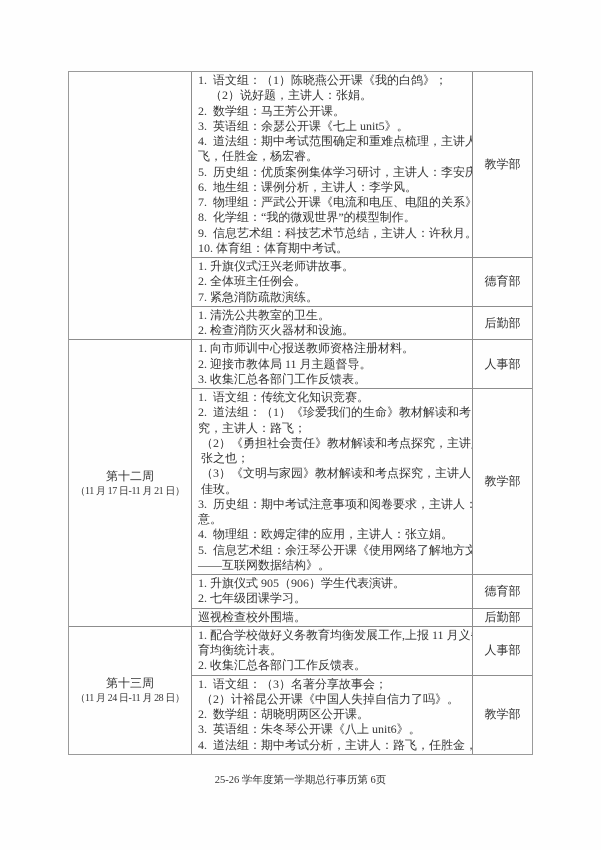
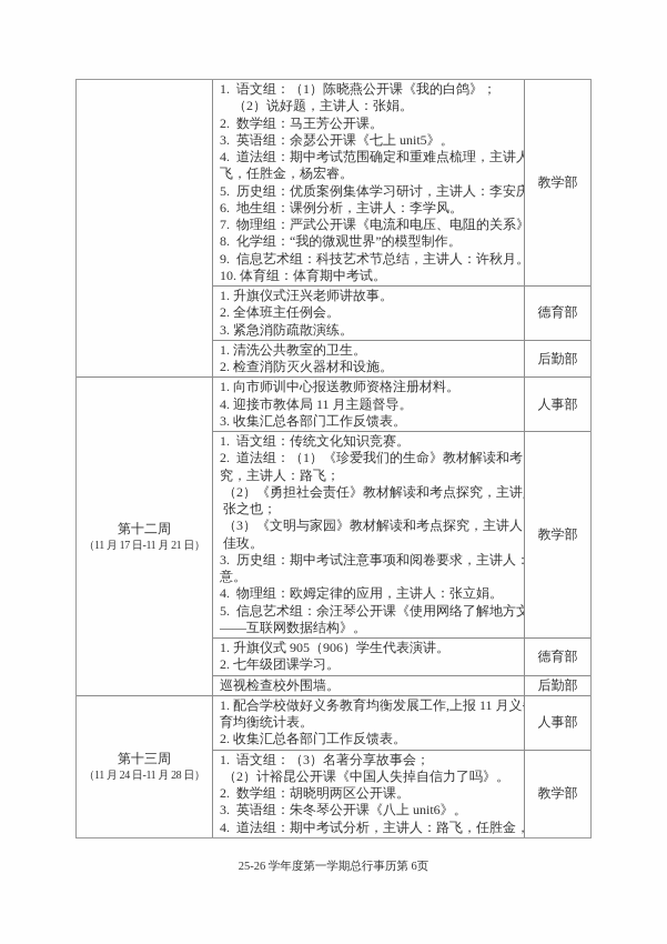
  1. 语文组：（1）陈晓燕公开课《我的白鸽》；
  （2）说好题，主讲人：张娟。
  2. 数学组：马王芳公开课。
  3. 英语组：余瑟公开课《七上 unit5》。
  4. 道法组：期中考试范围确定和重难点梳理，主讲人
  飞，任胜金，杨宏睿。
  5. 历史组：优质案例集体学习研讨，主讲人：李安庆
  6. 地生组：课例分析，主讲人：李学风。
  7. 物理组：严武公开课《电流和电压、电阻的关系》
  8. 化学组：“我的微观世界”的模型制作。
  9. 信息艺术组：科技艺术节总结，主讲人：许秋月。
  10. 体育组：体育期中考试。
  教学部
  1. 升旗仪式汪兴老师讲故事。
  2. 全体班主任例会。
- 7. 紧急消防疏散演练。
+ 3. 紧急消防疏散演练。
  德育部
  1. 清洗公共教室的卫生。
  2. 检查消防灭火器材和设施。
  后勤部
  第十二周
  （11 月 17 日-11 月 21 日）
  1. 向市师训中心报送教师资格注册材料。
- 2. 迎接市教体局 11 月主题督导。
+ 4. 迎接市教体局 11 月主题督导。
  3. 收集汇总各部门工作反馈表。
  人事部
  1. 语文组：传统文化知识竞赛。
  2. 道法组：（1）《珍爱我们的生命》教材解读和考
  究，主讲人：路飞；
  （2）《勇担社会责任》教材解读和考点探究，主讲
  张之也；
  （3）《文明与家园》教材解读和考点探究，主讲人
  佳玫。
  3. 历史组：期中考试注意事项和阅卷要求，主讲人：
  意。
  4. 物理组：欧姆定律的应用，主讲人：张立娟。
  5. 信息艺术组：余汪琴公开课《使用网络了解地方文
  ——互联网数据结构》。
  教学部
  1. 升旗仪式 905（906）学生代表演讲。
  2. 七年级团课学习。
  德育部
  巡视检查校外围墙。
  后勤部
  第十三周
  （11 月 24 日-11 月 28 日）
  1. 配合学校做好义务教育均衡发展工作,上报 11 月义
  育均衡统计表。
  2. 收集汇总各部门工作反馈表。
  人事部
  1. 语文组：（3）名著分享故事会；
  （2）计裕昆公开课《中国人失掉自信力了吗》。
  2. 数学组：胡晓明两区公开课。
  3. 英语组：朱冬琴公开课《八上 unit6》。
  4. 道法组：期中考试分析，主讲人：路飞，任胜金，
  教学部
  25-26 学年度第一学期总行事历第 6页
